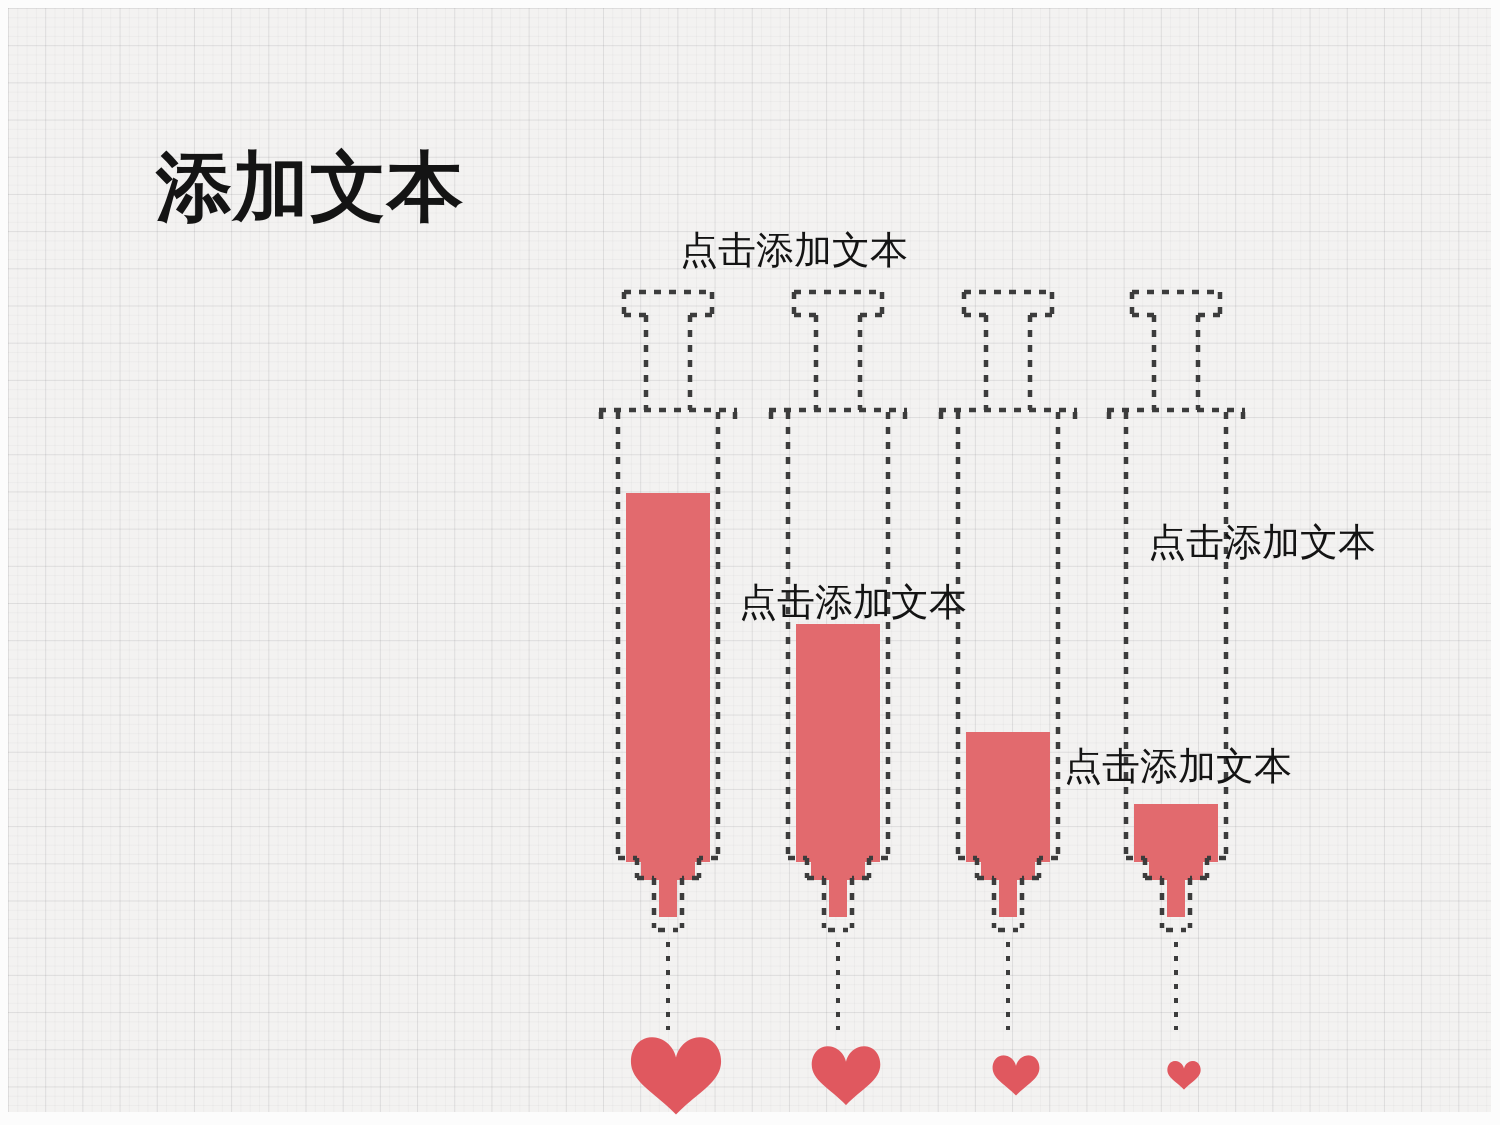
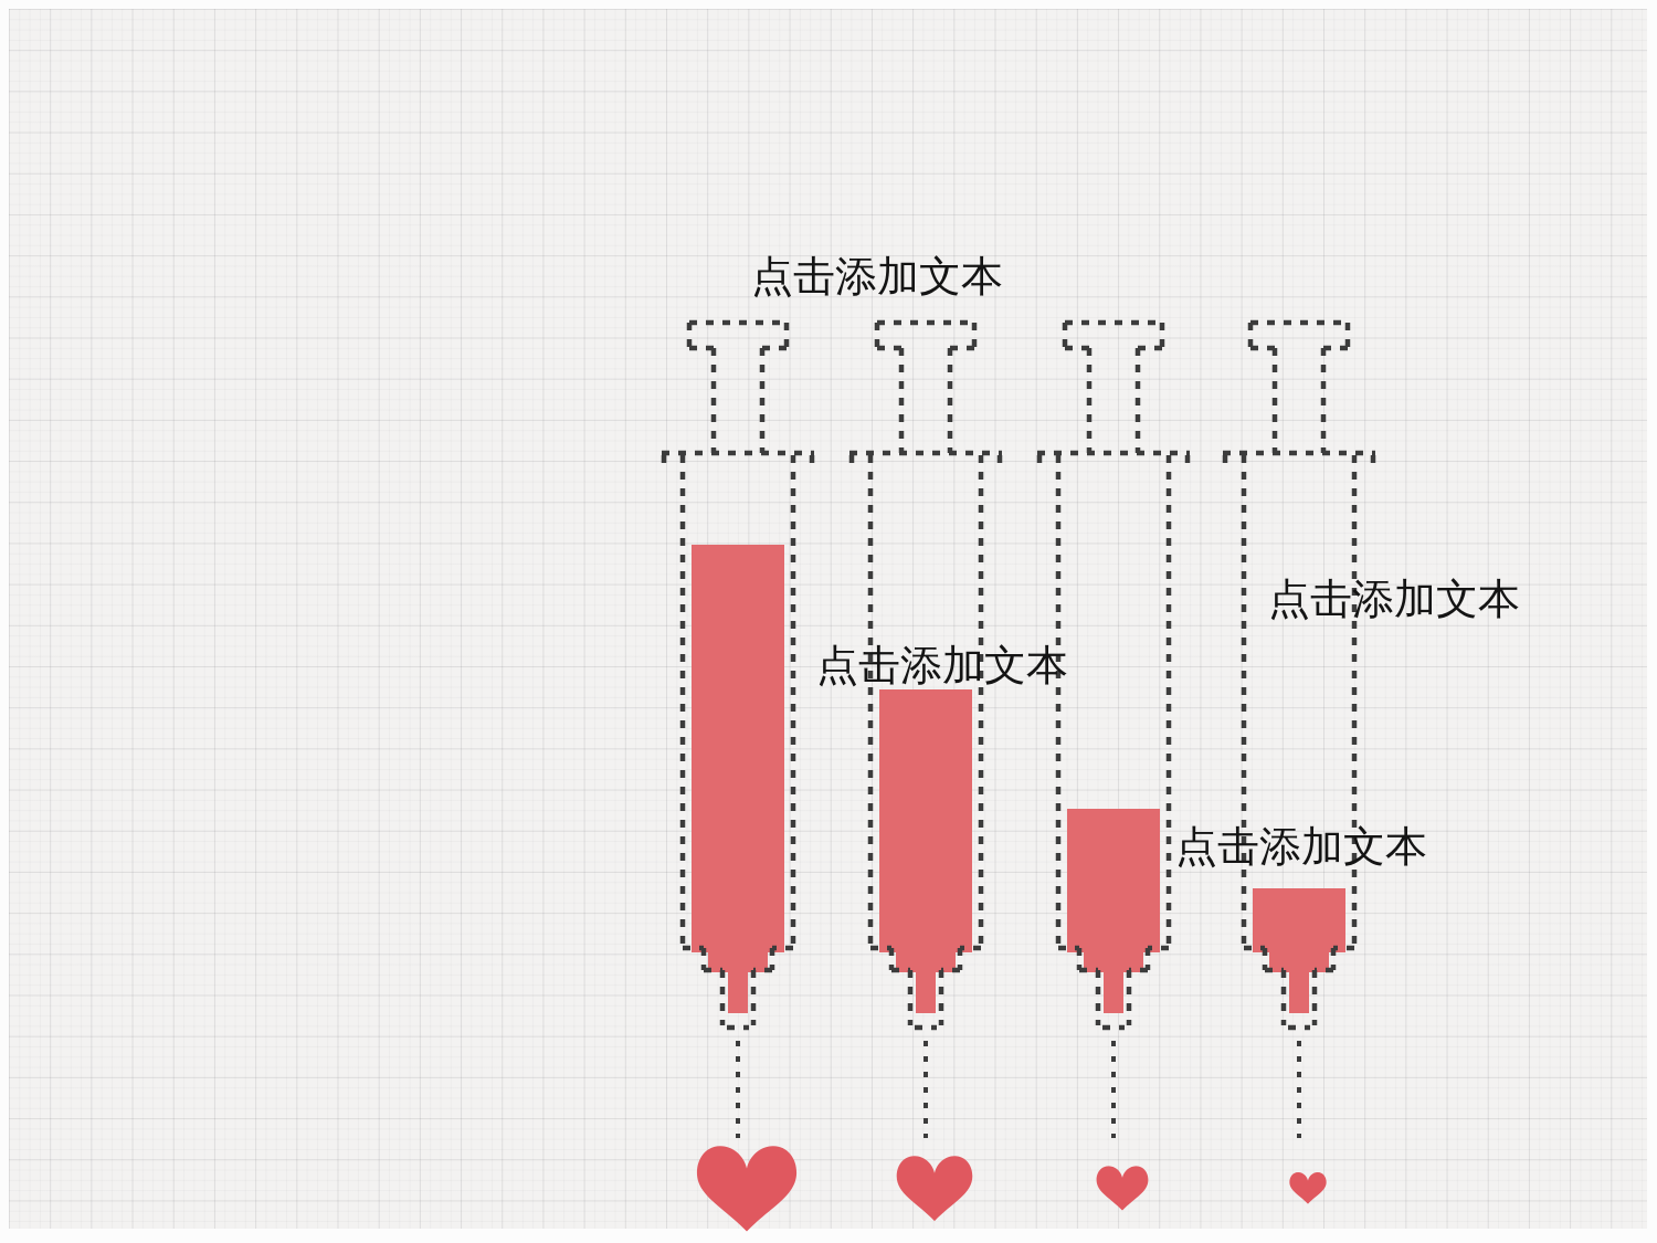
- 添加文本
  点击添加文本
  点击添加文本
  点击添加文本
  点击添加文本
